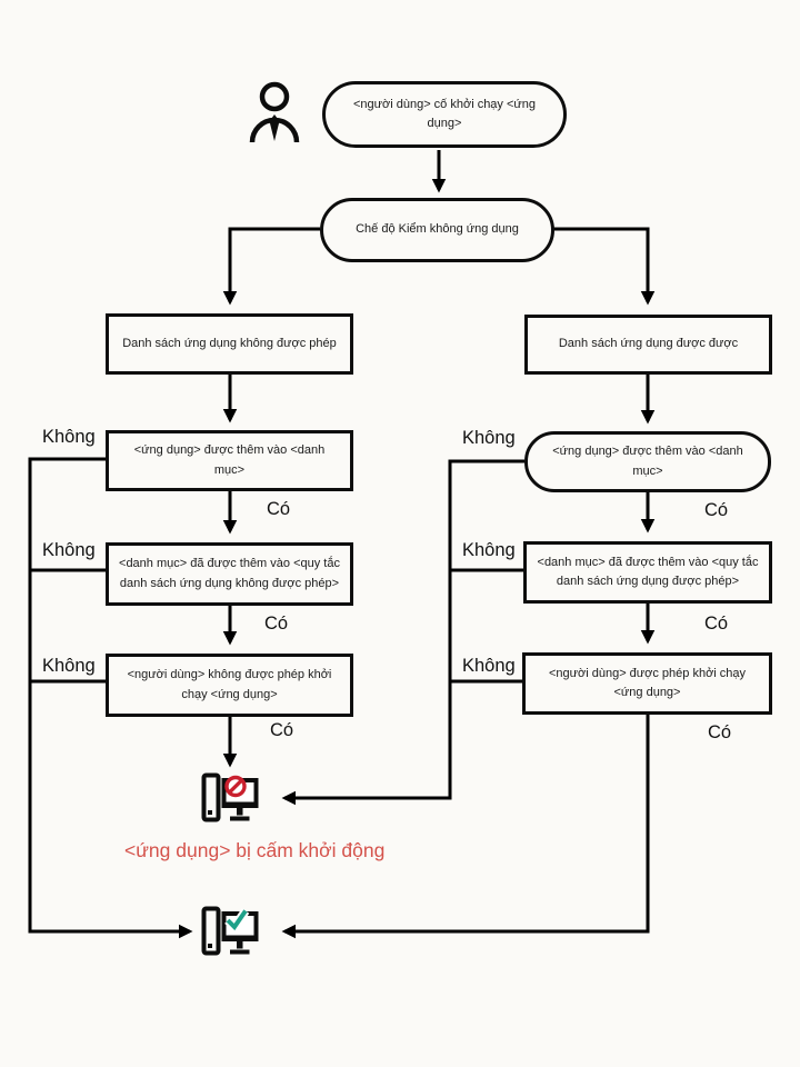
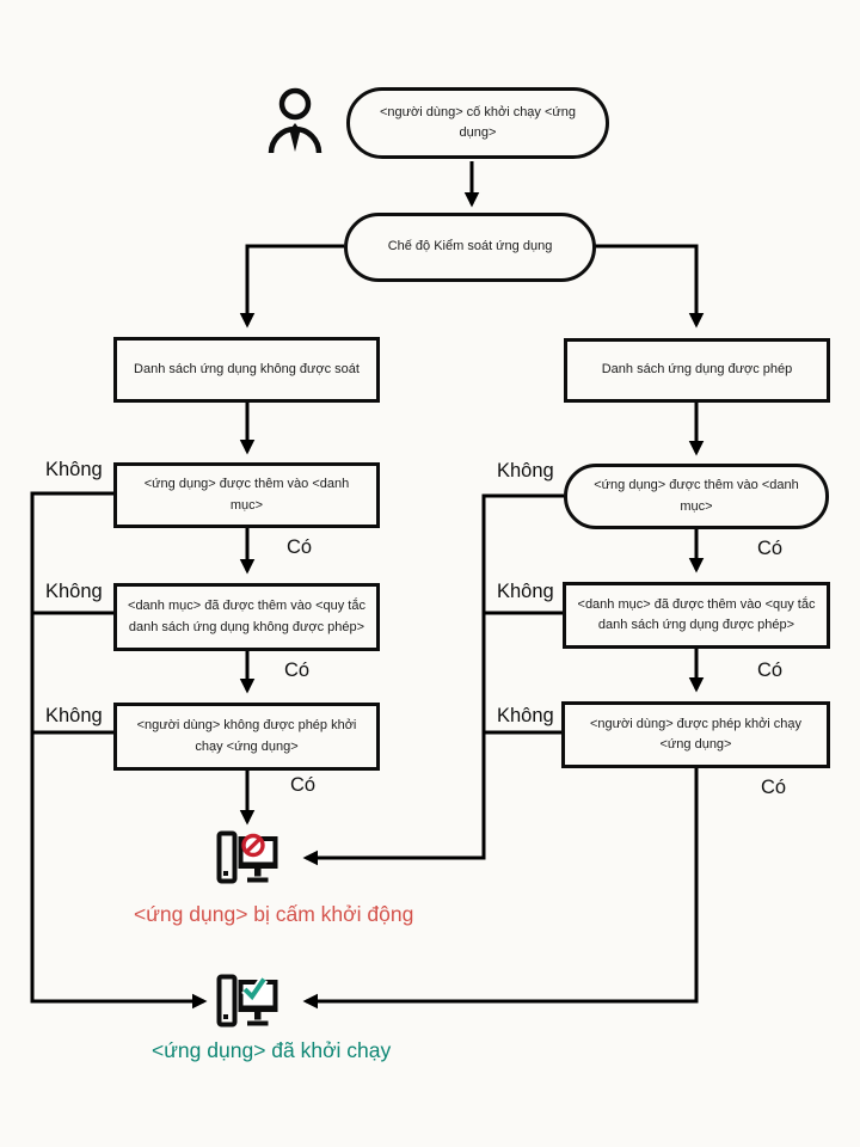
  <người dùng> cố khởi chạy <ứng dụng>
- Chế độ Kiểm không ứng dụng
+ Chế độ Kiểm soát ứng dụng
- Danh sách ứng dụng không được phép
+ Danh sách ứng dụng không được soát
- Danh sách ứng dụng được được
+ Danh sách ứng dụng được phép
  <ứng dụng> được thêm vào <danh mục>
  <ứng dụng> được thêm vào <danh mục>
  <danh mục> đã được thêm vào <quy tắc danh sách ứng dụng không được phép>
  <danh mục> đã được thêm vào <quy tắc danh sách ứng dụng được phép>
  <người dùng> không được phép khởi chạy <ứng dụng>
  <người dùng> được phép khởi chạy <ứng dụng>
  Không
  Không
  Không
  Không
  Không
  Không
  Có
  Có
  Có
  Có
  Có
  Có
  <ứng dụng> bị cấm khởi động
+ <ứng dụng> đã khởi chạy
